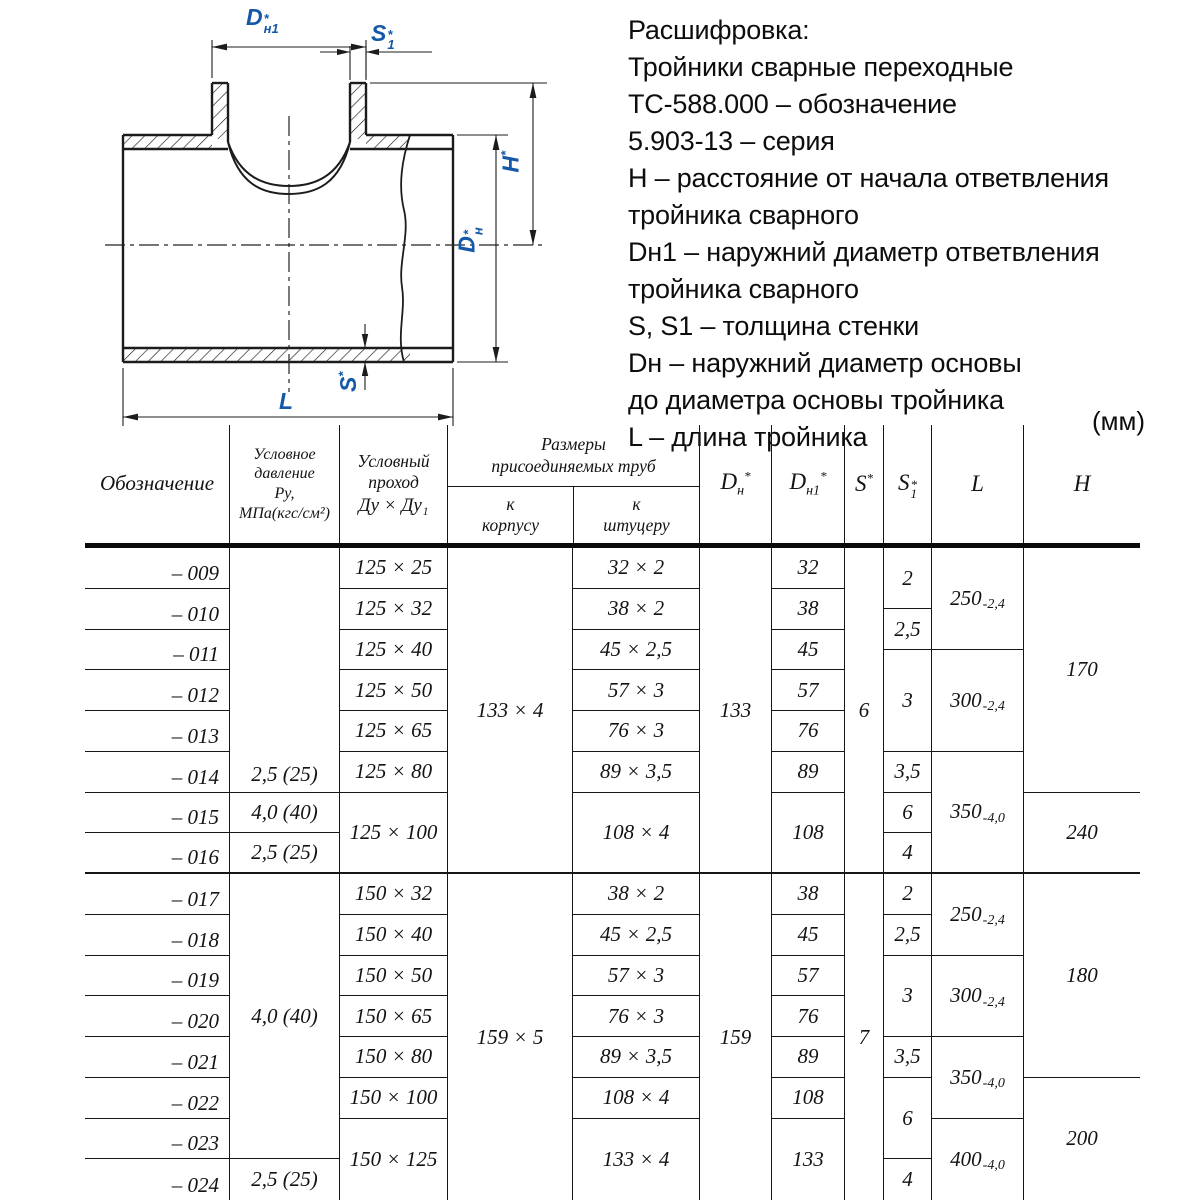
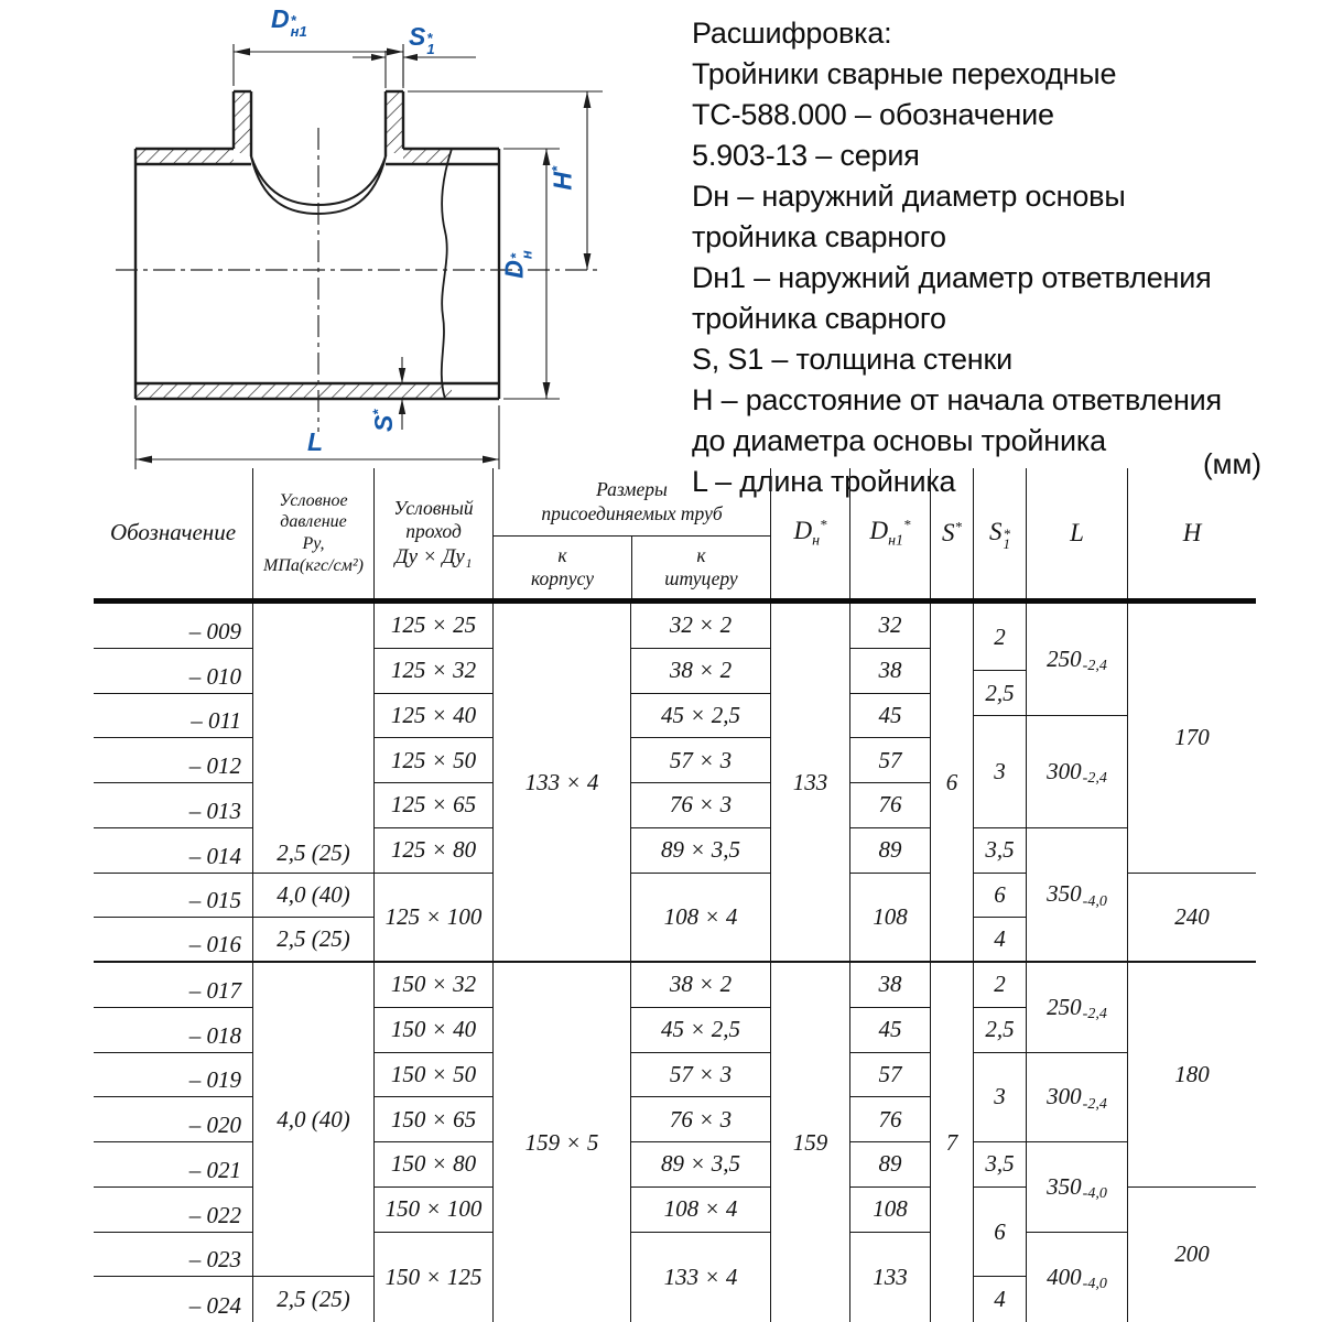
  D
  *
  н1
  S
  *
  1
  L
  Расшифровка:
  Тройники сварные переходные
  ТС-588.000 – обозначение
  5.903-13 – серия
- H – расстояние от начала ответвления
+ Dн – наружний диаметр основы
  тройника сварного
  Dн1 – наружний диаметр ответвления
  тройника сварного
  S, S1 – толщина стенки
- Dн – наружний диаметр основы
+ H – расстояние от начала ответвления
  до диаметра основы тройника
  L – длина тройника
  (мм)
  Обозначение
  Условное
  давление
  Ру,
  МПа(кгс/см²)
  Условный
  проход
  Ду × Ду₁
  Размеры
  присоединяемых труб
  к
  корпусу
  к
  штуцеру
  Dн*
  Dн1*
  S*
  S
  *
  1
  L
  H
  – 009
  – 010
  – 011
  – 012
  – 013
  – 014
  – 015
  – 016
  – 017
  – 018
  – 019
  – 020
  – 021
  – 022
  – 023
  – 024
  2,5 (25)
  4,0 (40)
  2,5 (25)
  4,0 (40)
  2,5 (25)
  125 × 25
  125 × 32
  125 × 40
  125 × 50
  125 × 65
  125 × 80
  125 × 100
  150 × 32
  150 × 40
  150 × 50
  150 × 65
  150 × 80
  150 × 100
  150 × 125
  133 × 4
  159 × 5
  32 × 2
  38 × 2
  45 × 2,5
  57 × 3
  76 × 3
  89 × 3,5
  108 × 4
  38 × 2
  45 × 2,5
  57 × 3
  76 × 3
  89 × 3,5
  108 × 4
  133 × 4
  133
  159
  32
  38
  45
  57
  76
  89
  108
  38
  45
  57
  76
  89
  108
  133
  6
  7
  2
  2,5
  3
  3,5
  6
  4
  2
  2,5
  3
  3,5
  6
  4
  250
  -2,4
  300
  -2,4
  350
  -4,0
  250
  -2,4
  300
  -2,4
  350
  -4,0
  400
  -4,0
  170
  240
  180
  200
